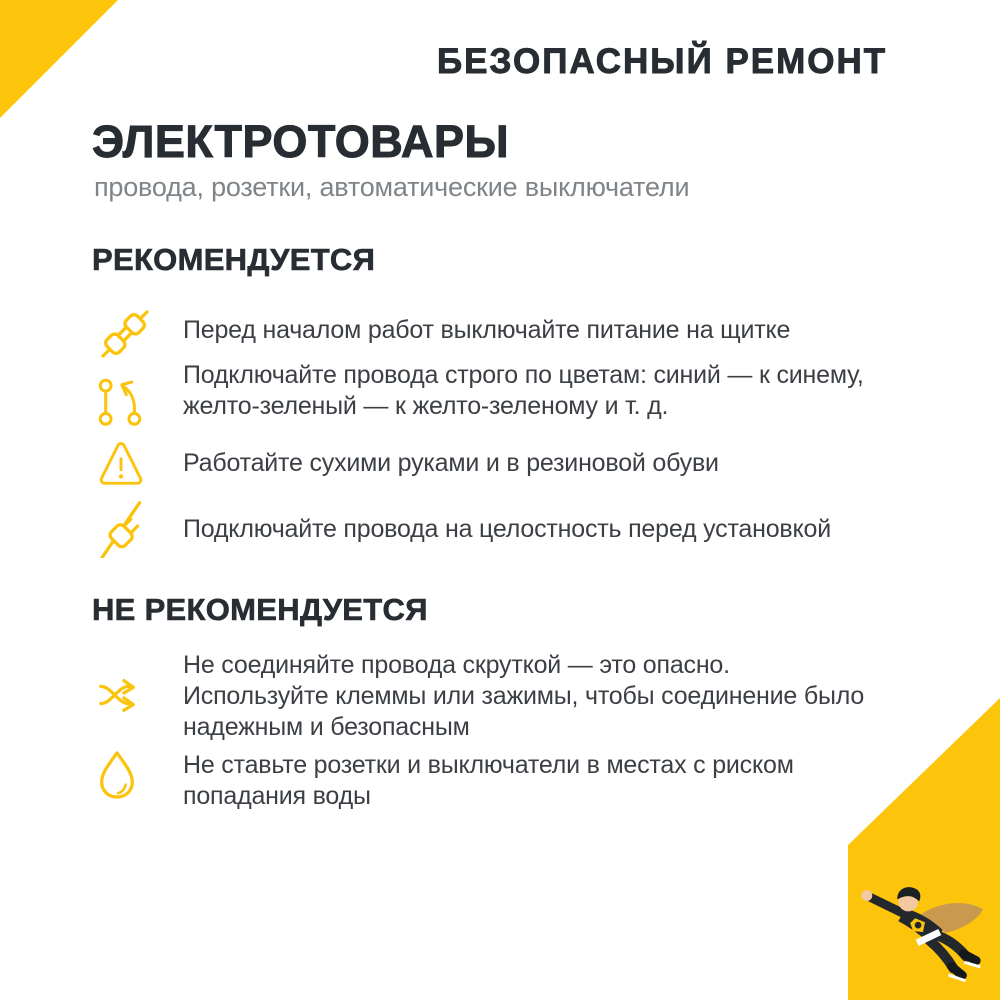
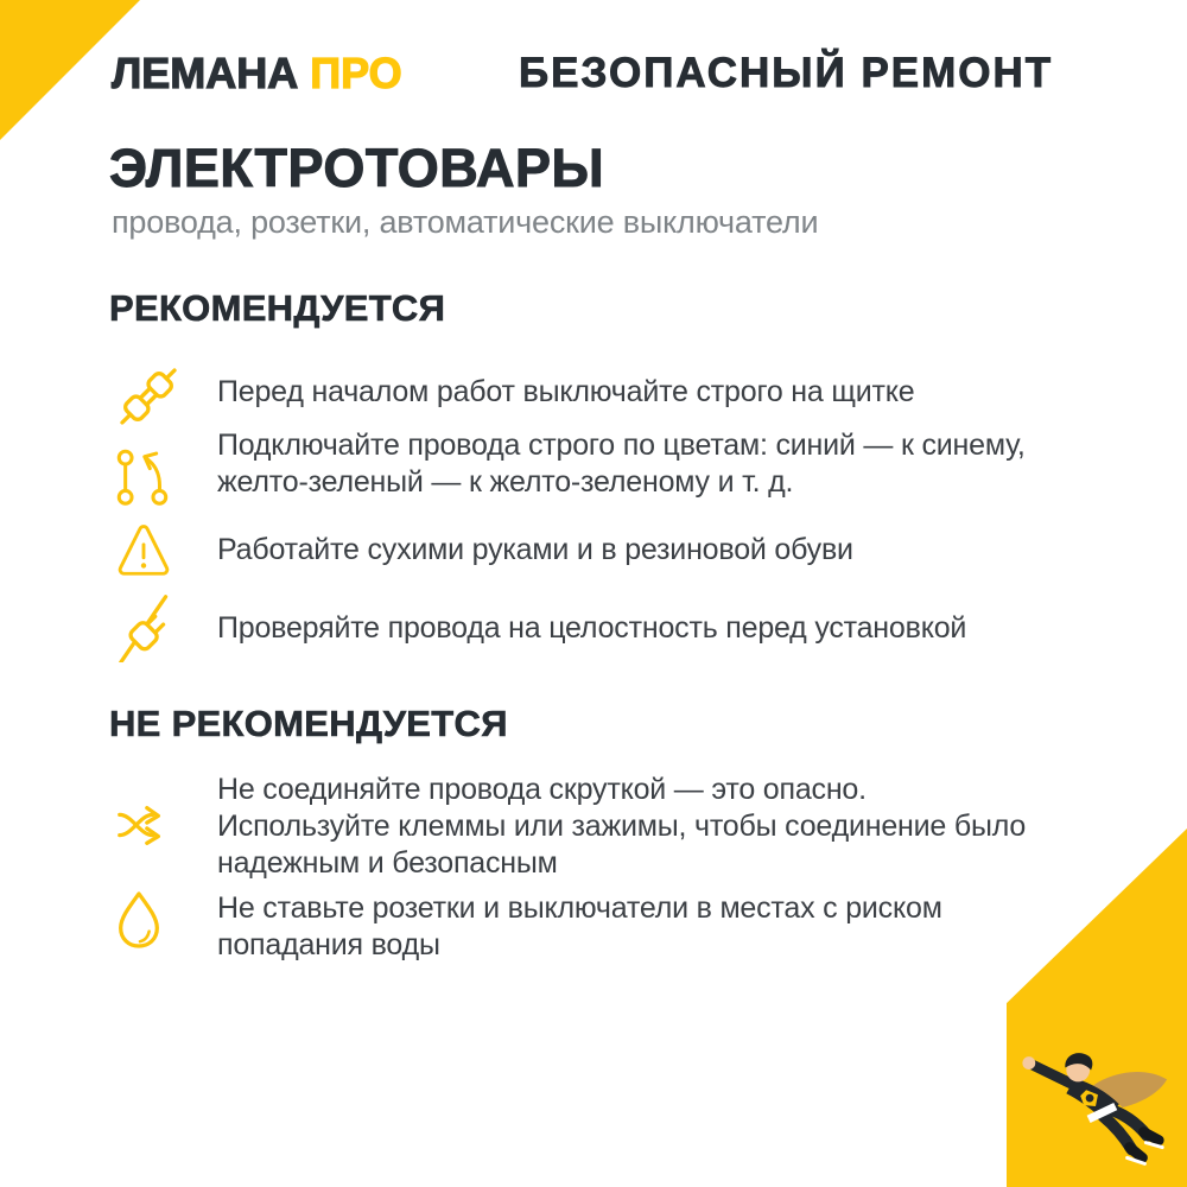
+ ЛЕМАНА ПРО
  БЕЗОПАСНЫЙ РЕМОНТ
  ЭЛЕКТРОТОВАРЫ
  провода, розетки, автоматические выключатели
  РЕКОМЕНДУЕТСЯ
- Перед началом работ выключайте питание на щитке
+ Перед началом работ выключайте строго на щитке
  Подключайте провода строго по цветам: синий — к синему,
  желто-зеленый — к желто-зеленому и т. д.
  Работайте сухими руками и в резиновой обуви
- Подключайте провода на целостность перед установкой
+ Проверяйте провода на целостность перед установкой
  НЕ РЕКОМЕНДУЕТСЯ
  Не соединяйте провода скруткой — это опасно.
  Используйте клеммы или зажимы, чтобы соединение было
  надежным и безопасным
  Не ставьте розетки и выключатели в местах с риском
  попадания воды
